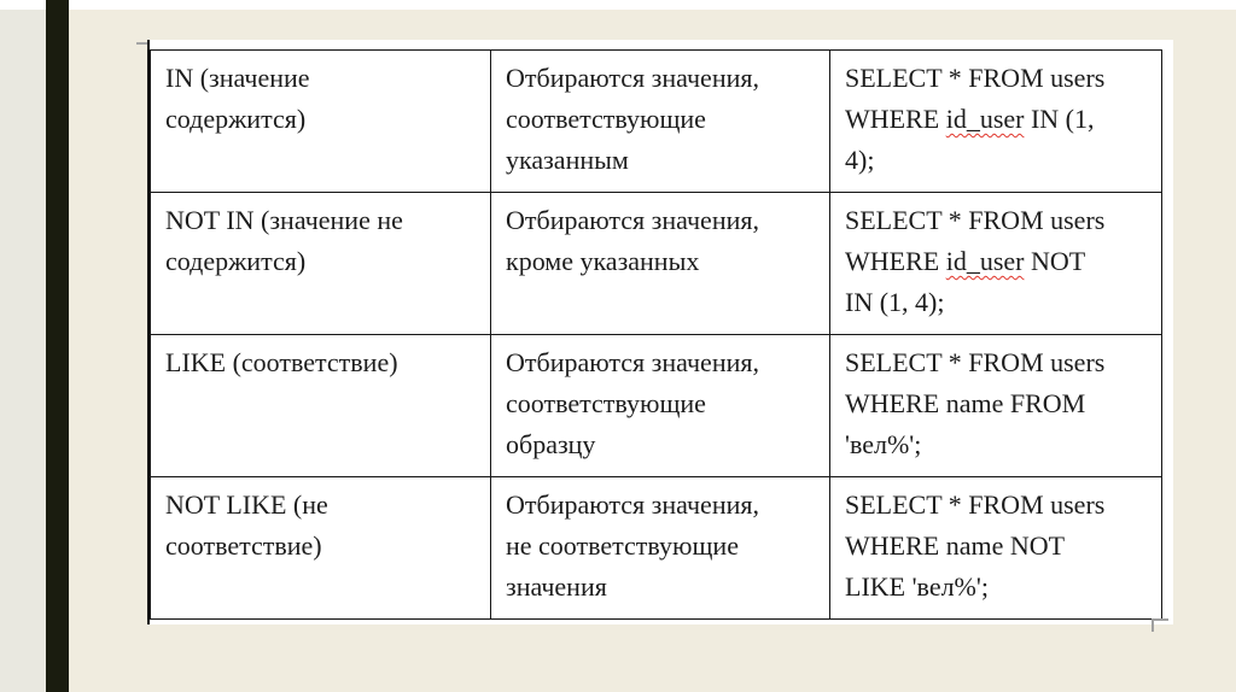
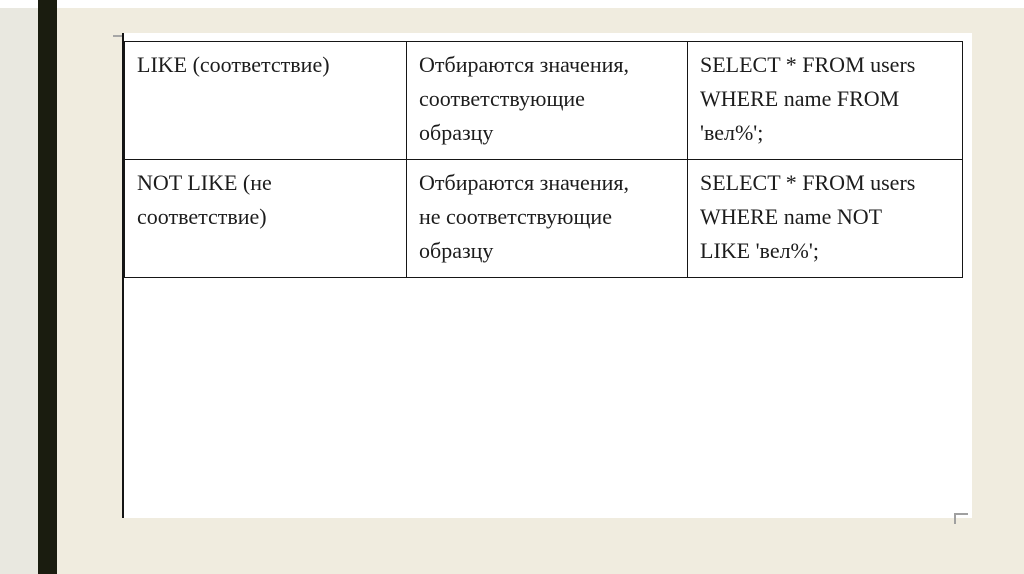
- IN (значение содержится)	Отбираются значения, соответствующие указанным	SELECT * FROM users WHERE id_user IN (1, 4);
- NOT IN (значение не содержится)	Отбираются значения, кроме указанных	SELECT * FROM users WHERE id_user NOT IN (1, 4);
  LIKE (соответствие)	Отбираются значения, соответствующие образцу	SELECT * FROM users WHERE name FROM 'вел%';
- NOT LIKE (не соответствие)	Отбираются значения, не соответствующие значения	SELECT * FROM users WHERE name NOT LIKE 'вел%';
+ NOT LIKE (не соответствие)	Отбираются значения, не соответствующие образцу	SELECT * FROM users WHERE name NOT LIKE 'вел%';
